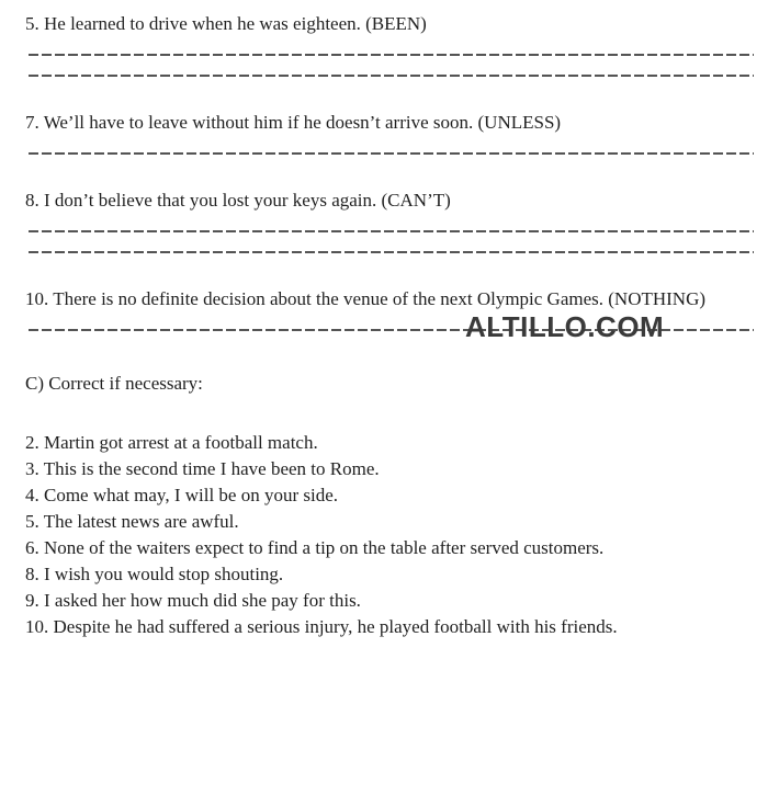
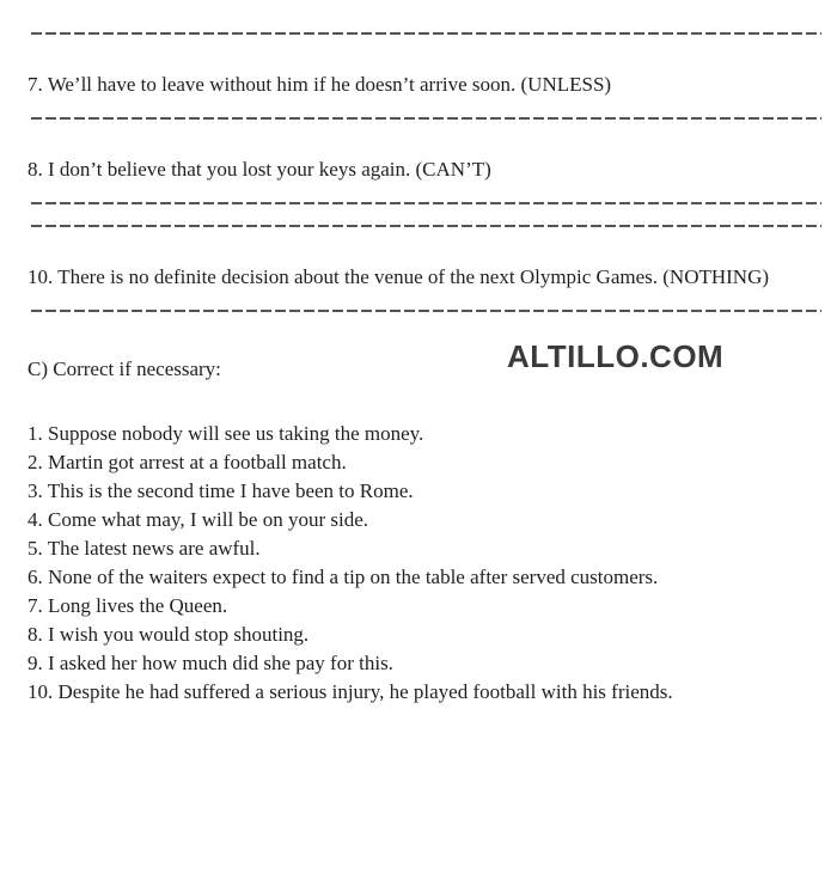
- 5. He learned to drive when he was eighteen. (BEEN)
  7. We’ll have to leave without him if he doesn’t arrive soon. (UNLESS)
  8. I don’t believe that you lost your keys again. (CAN’T)
  10. There is no definite decision about the venue of the next Olympic Games. (NOTHING)
  C) Correct if necessary:
+ 1. Suppose nobody will see us taking the money.
  2. Martin got arrest at a football match.
  3. This is the second time I have been to Rome.
  4. Come what may, I will be on your side.
  5. The latest news are awful.
  6. None of the waiters expect to find a tip on the table after served customers.
+ 7. Long lives the Queen.
  8. I wish you would stop shouting.
  9. I asked her how much did she pay for this.
  10. Despite he had suffered a serious injury, he played football with his friends.
  ALTILLO.COM
